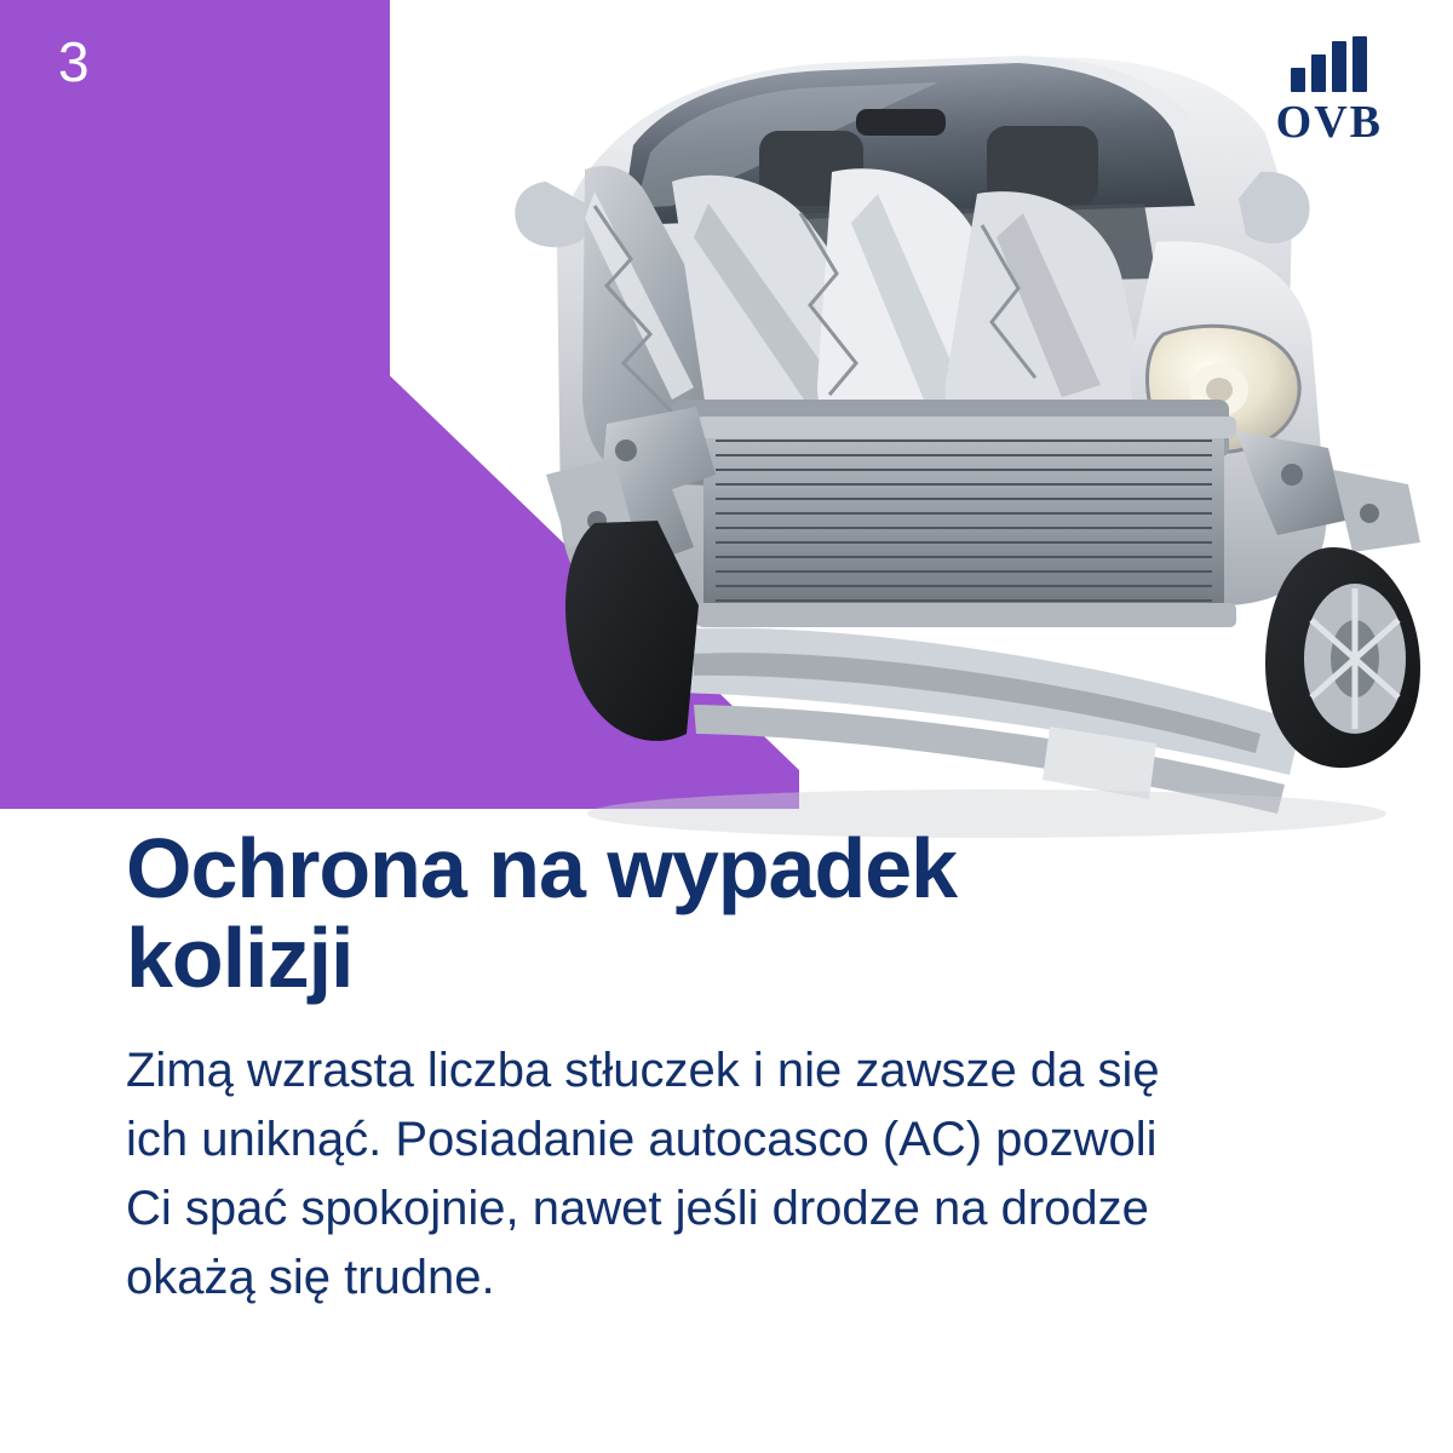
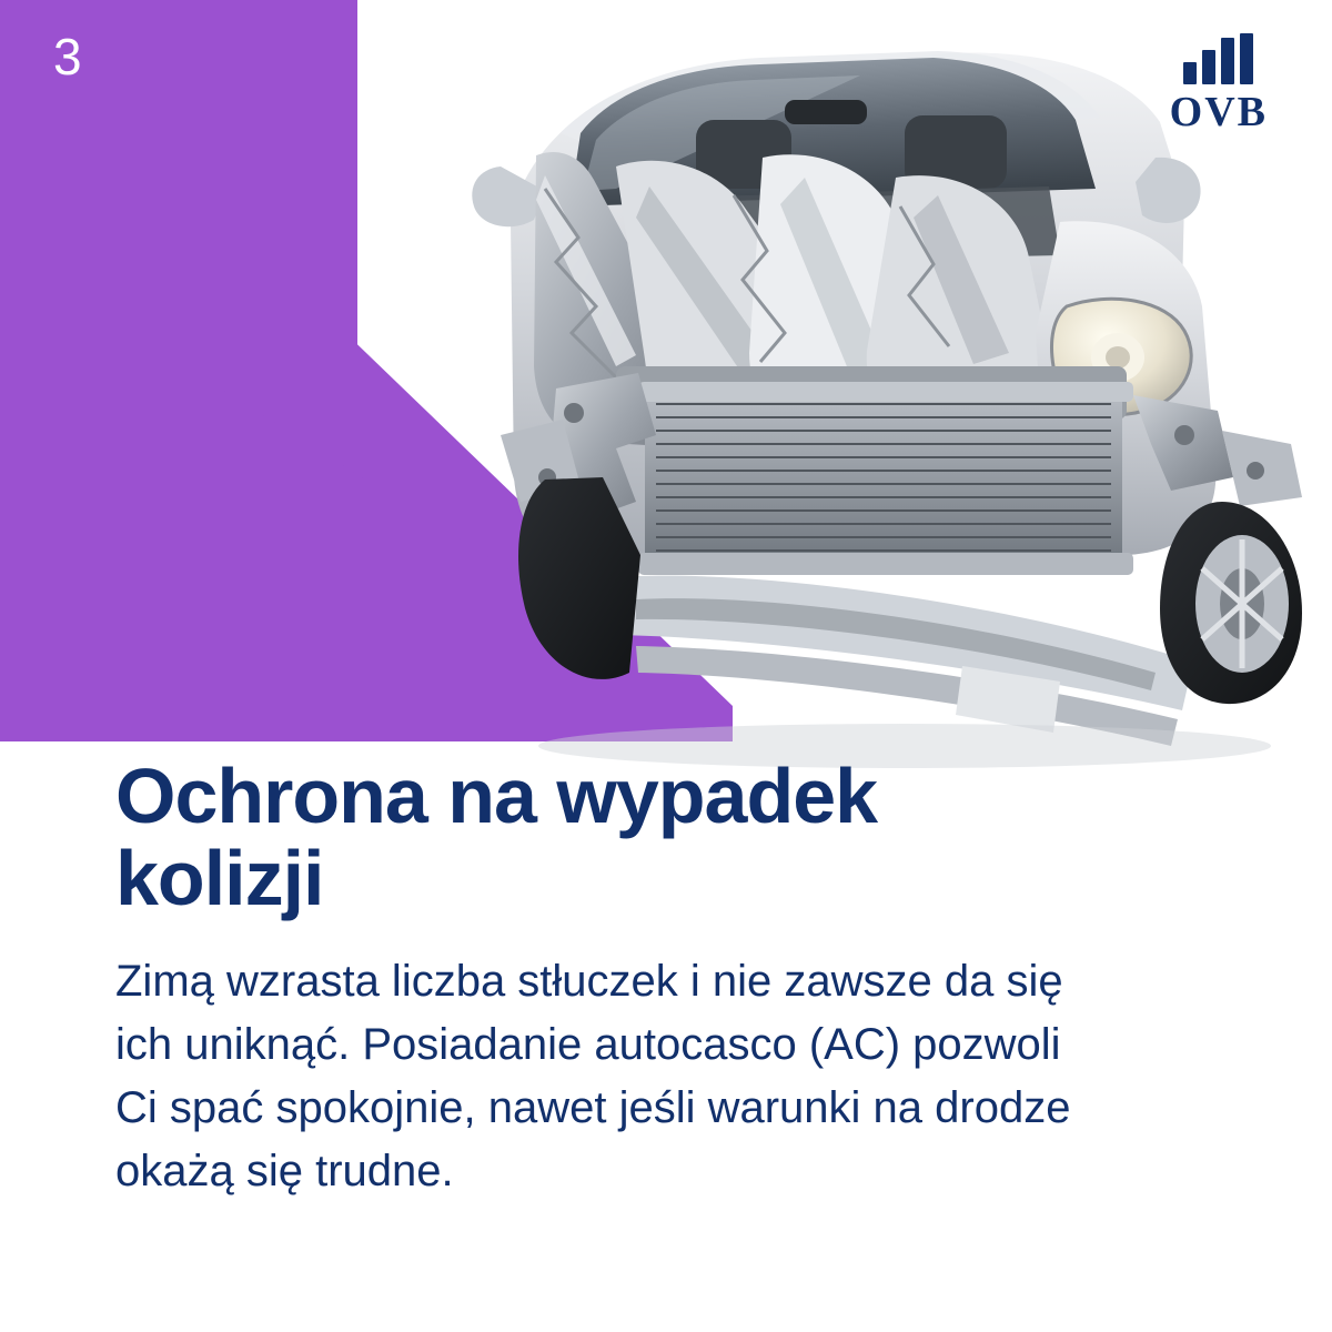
  3
  OVB
  Ochrona na wypadek kolizji
- Zimą wzrasta liczba stłuczek i nie zawsze da się ich uniknąć. Posiadanie autocasco (AC) pozwoli Ci spać spokojnie, nawet jeśli drodze na drodze okażą się trudne.
+ Zimą wzrasta liczba stłuczek i nie zawsze da się ich uniknąć. Posiadanie autocasco (AC) pozwoli Ci spać spokojnie, nawet jeśli warunki na drodze okażą się trudne.
